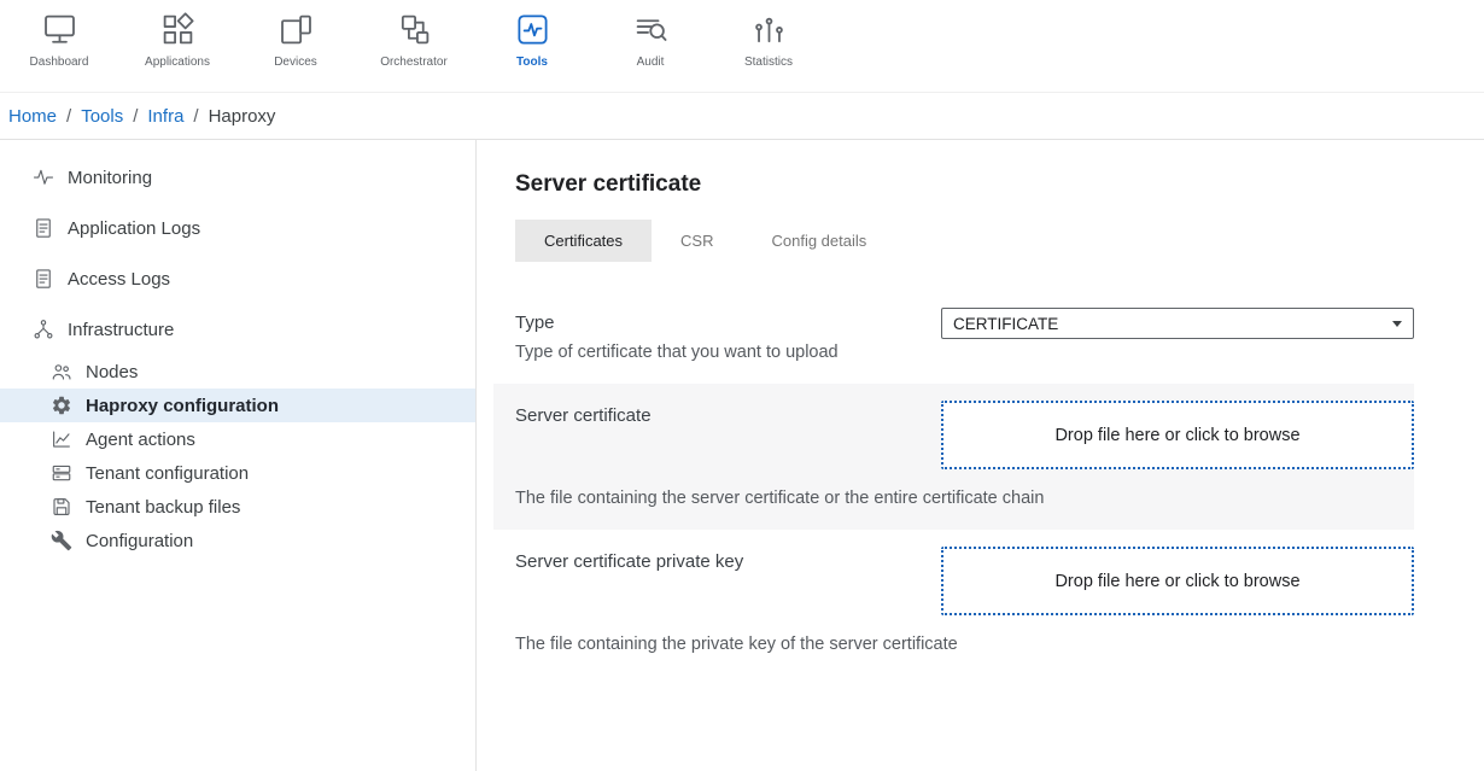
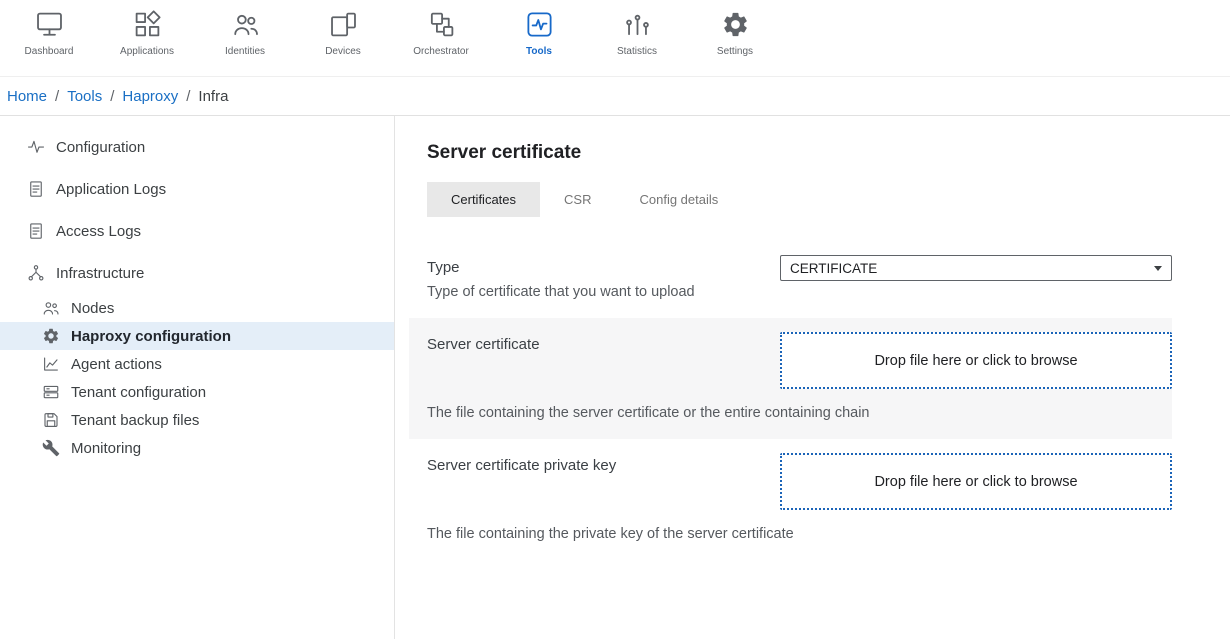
  Dashboard
  Applications
+ Identities
  Devices
  Orchestrator
  Tools
- Audit
  Statistics
+ Settings
  Home
  /
  Tools
  /
- Infra
+ Haproxy
  /
- Haproxy
+ Infra
- Monitoring
+ Configuration
  Application Logs
  Access Logs
  Infrastructure
  Nodes
  Haproxy configuration
  Agent actions
  Tenant configuration
  Tenant backup files
- Configuration
+ Monitoring
  Server certificate
  Certificates
  CSR
  Config details
  Type
  Type of certificate that you want to upload
  CERTIFICATE
  Server certificate
  Drop file here or click to browse
- The file containing the server certificate or the entire certificate chain
+ The file containing the server certificate or the entire containing chain
  Server certificate private key
  Drop file here or click to browse
  The file containing the private key of the server certificate
